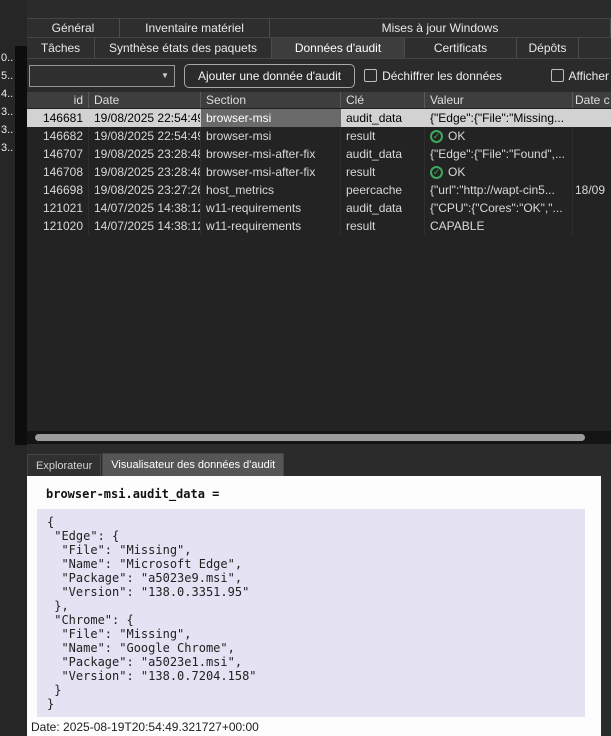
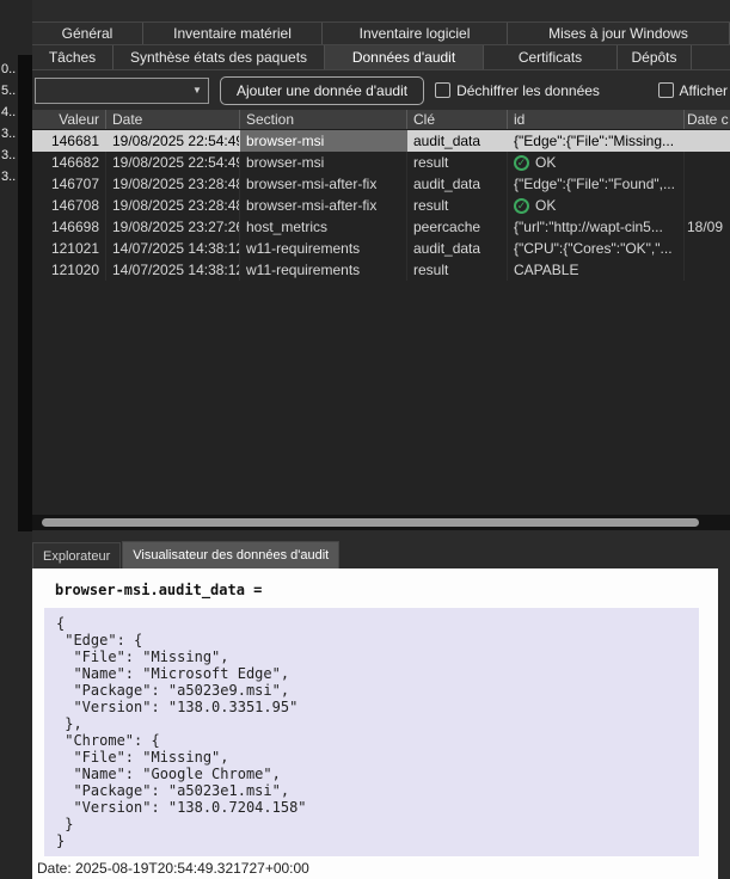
  0..
  5..
  4..
  3..
  3..
  3..
  Général
  Inventaire matériel
+ Inventaire logiciel
  Mises à jour Windows
  Tâches
  Synthèse états des paquets
  Données d'audit
  Certificats
  Dépôts
  ▼
  Ajouter une donnée d'audit
  Déchiffrer les données
  Afficher
- id
+ Valeur
  Date
  Section
  Clé
- Valeur
+ id
  Date c
  146681
  19/08/2025 22:54:4
  browser-msi
  audit_data
  {"Edge":{"File":"Missing...
  146682
  19/08/2025 22:54:49
  browser-msi
  result
  ✓
  OK
  146707
  19/08/2025 23:28:48
  browser-msi-after-fix
  audit_data
  {"Edge":{"File":"Found",...
  146708
  19/08/2025 23:28:48
  browser-msi-after-fix
  result
  ✓
  OK
  146698
  19/08/2025 23:27:26
  host_metrics
  peercache
  {"url":"http://wapt-cin5...
  18/09
  121021
  14/07/2025 14:38:12
  w11-requirements
  audit_data
  {"CPU":{"Cores":"OK","...
  121020
  14/07/2025 14:38:12
  w11-requirements
  result
  CAPABLE
  Explorateur
  Visualisateur des données d'audit
  browser-msi.audit_data =
  {
  "Edge": {
  "File": "Missing",
  "Name": "Microsoft Edge",
  "Package": "a5023e9.msi",
  "Version": "138.0.3351.95"
  },
  "Chrome": {
  "File": "Missing",
  "Name": "Google Chrome",
  "Package": "a5023e1.msi",
  "Version": "138.0.7204.158"
  }
  }
  Date: 2025-08-19T20:54:49.321727+00:00
